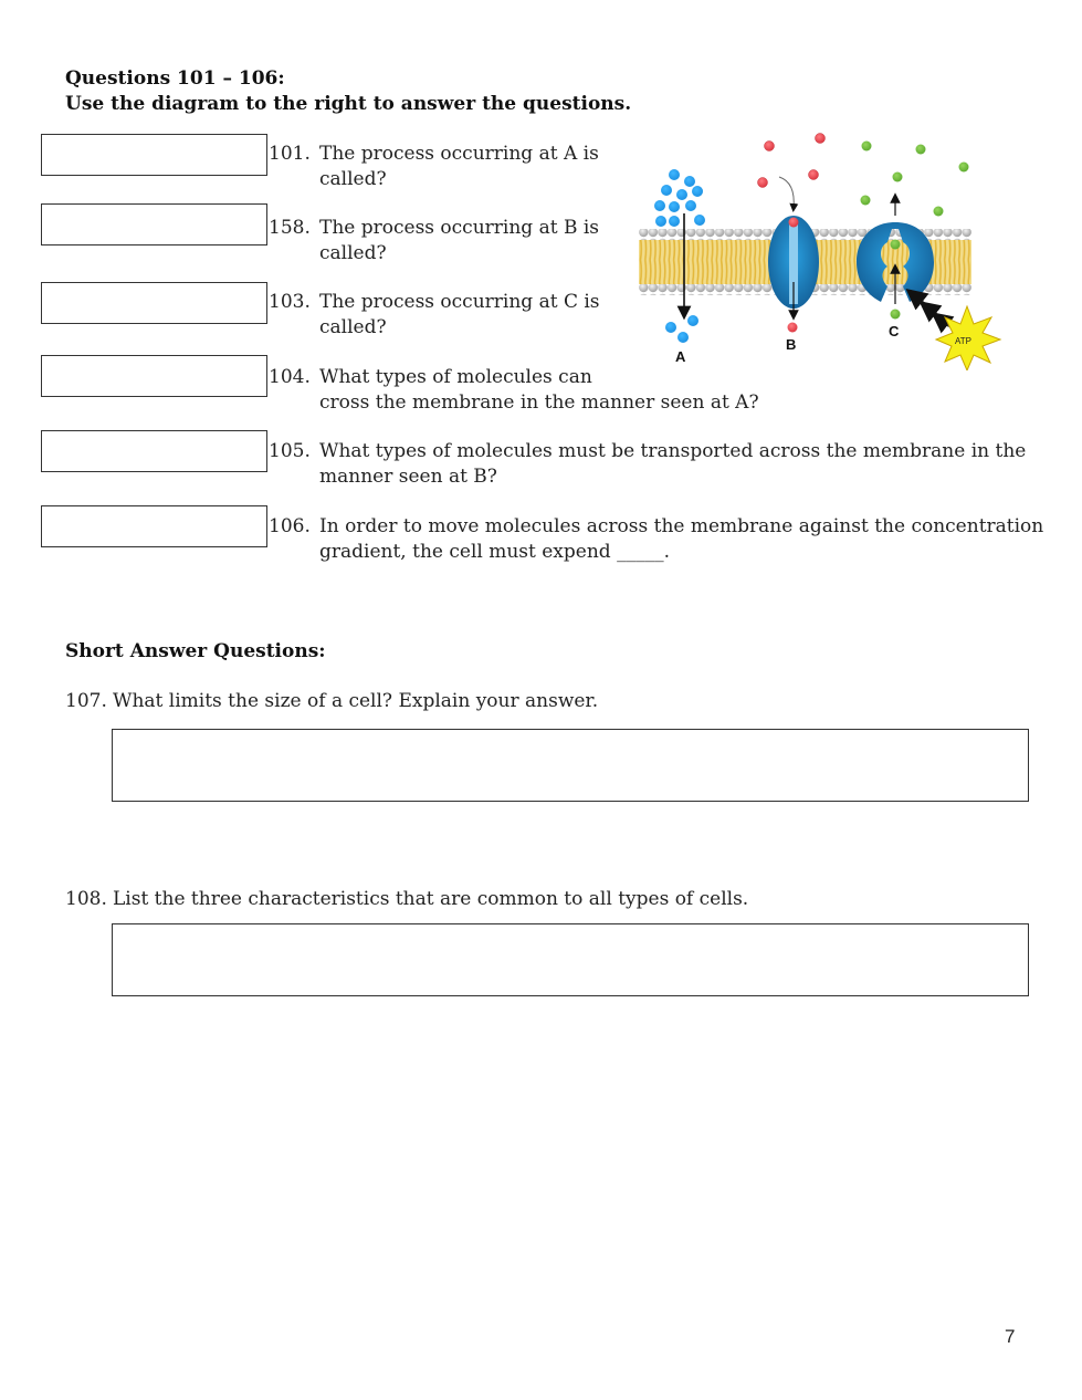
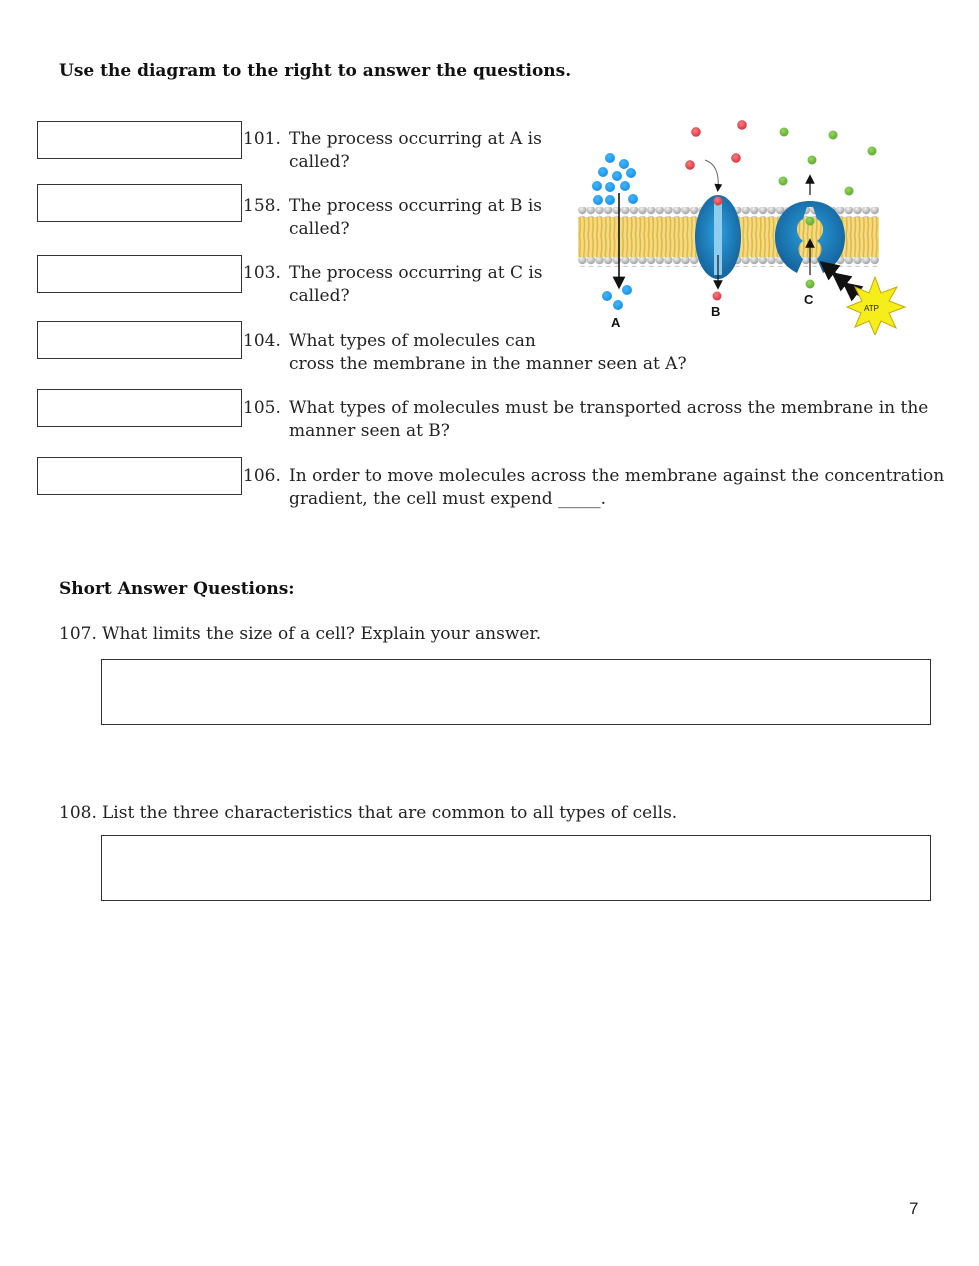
- Questions 101 – 106:
  Use the diagram to the right to answer the questions.
  101.
  The process occurring at A is
  called?
  158.
  The process occurring at B is
  called?
  103.
  The process occurring at C is
  called?
  104.
  What types of molecules can
  cross the membrane in the manner seen at A?
  105.
  What types of molecules must be transported across the membrane in the
  manner seen at B?
  106.
  In order to move molecules across the membrane against the concentration
  gradient, the cell must expend _____.
  A
  B
  C
  ATP
  Short Answer Questions:
  107.
  What limits the size of a cell? Explain your answer.
  108.
  List the three characteristics that are common to all types of cells.
  7
